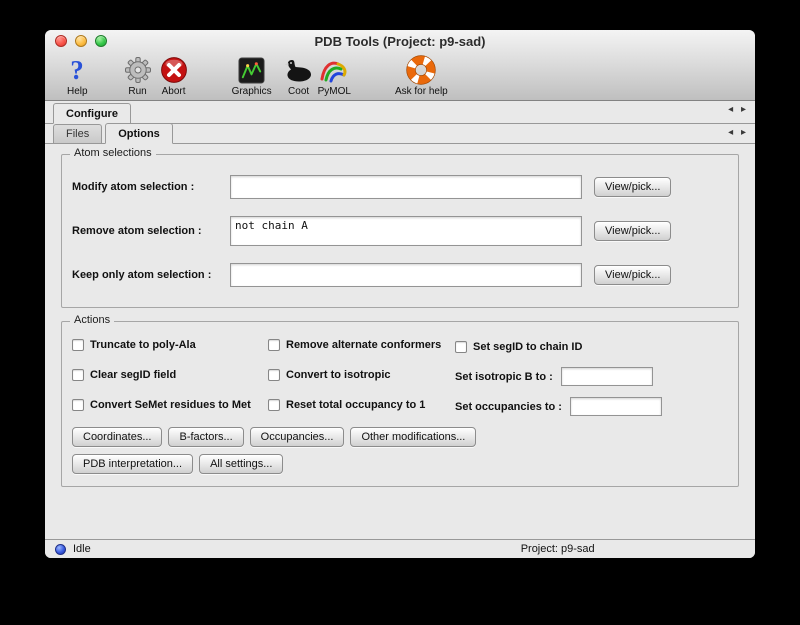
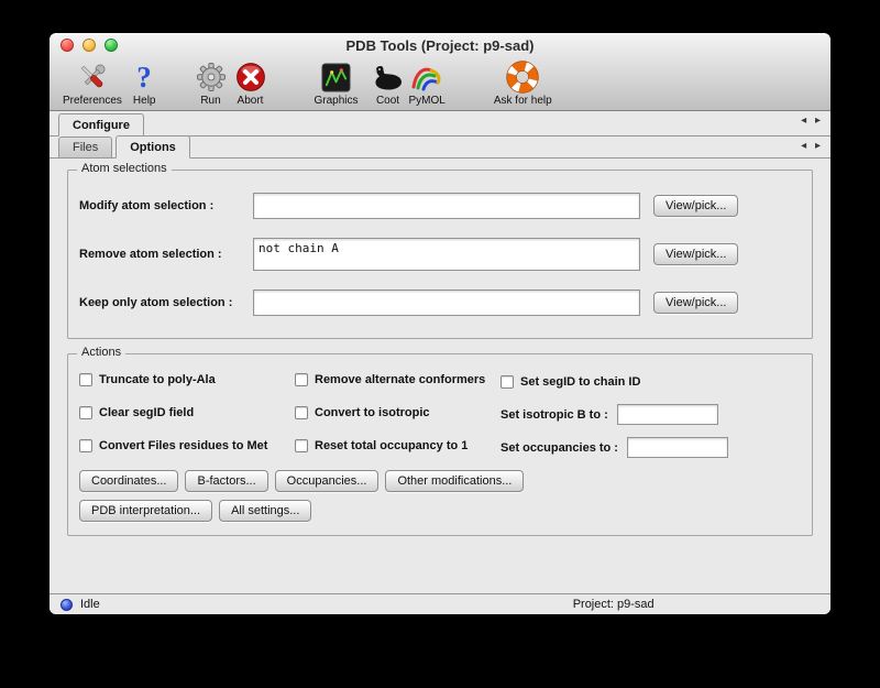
  PDB Tools (Project: p9-sad)
+ Preferences
  ?
  Help
  Run
  Abort
  Graphics
  Coot
  PyMOL
  Ask for help
  Configure
  ◂ ▸
  Files
  Options
  ◂ ▸
  Atom selections
  Modify atom selection :
  View/pick...
  Remove atom selection :
  not chain A
  View/pick...
  Keep only atom selection :
  View/pick...
  Actions
  Truncate to poly-Ala
  Remove alternate conformers
  Set segID to chain ID
  Clear segID field
  Convert to isotropic
  Set isotropic B to :
- Convert SeMet residues to Met
+ Convert Files residues to Met
  Reset total occupancy to 1
  Set occupancies to :
  Coordinates...
  B-factors...
  Occupancies...
  Other modifications...
  PDB interpretation...
  All settings...
  Idle
  Project: p9-sad
